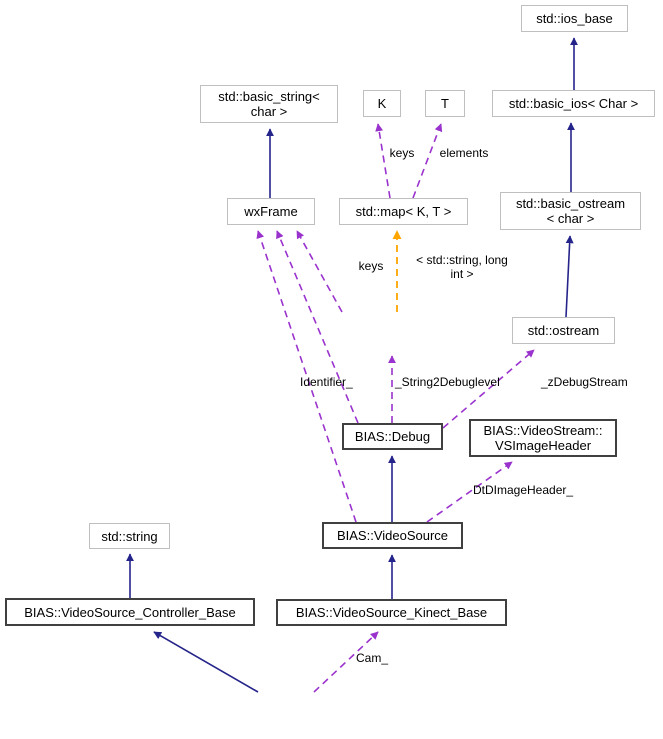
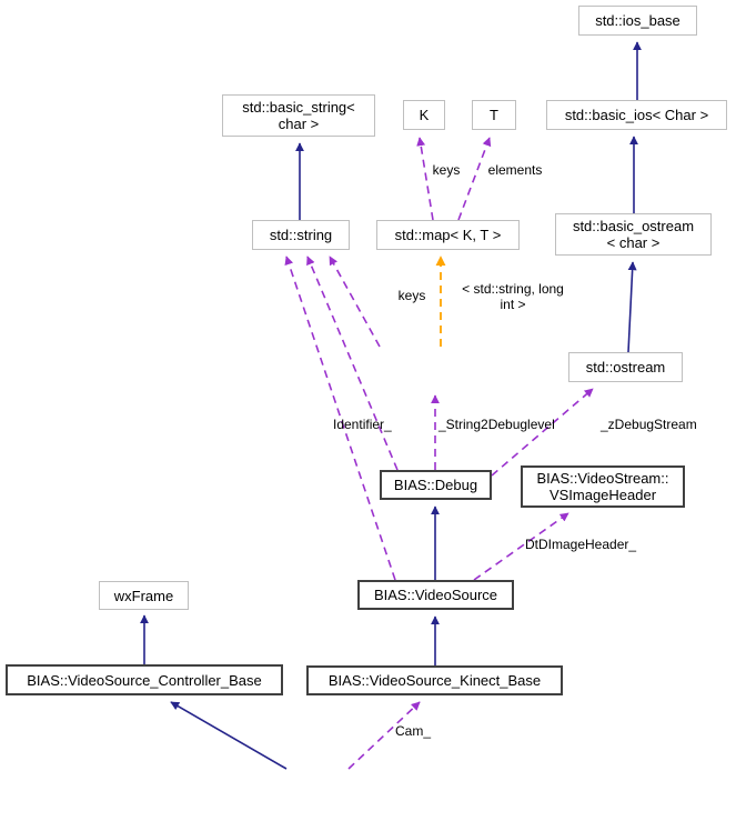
  std::ios_base
  std::basic_string<
  char >
  K
  T
  std::basic_ios< Char >
  std::basic_ostream
  < char >
- wxFrame
+ std::string
  std::map< K, T >
  std::ostream
  BIAS::Debug
  BIAS::VideoStream::
  VSImageHeader
  BIAS::VideoSource
- std::string
+ wxFrame
  BIAS::VideoSource_Controller_Base
  BIAS::VideoSource_Kinect_Base
  keys
  elements
  keys
  < std::string, long
  int >
  Identifier_
  _String2Debuglevel
  _zDebugStream
  DtDImageHeader_
  Cam_
